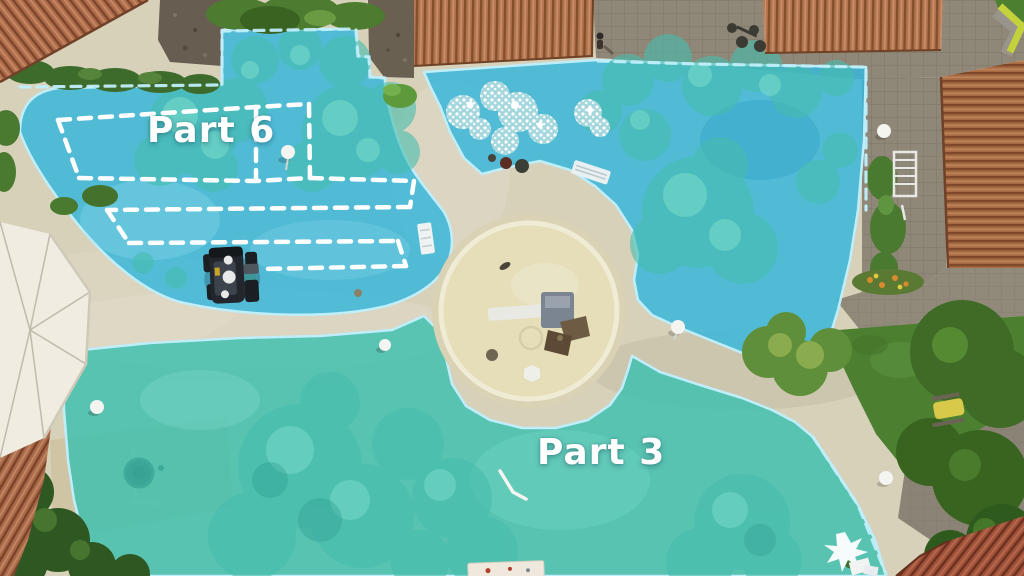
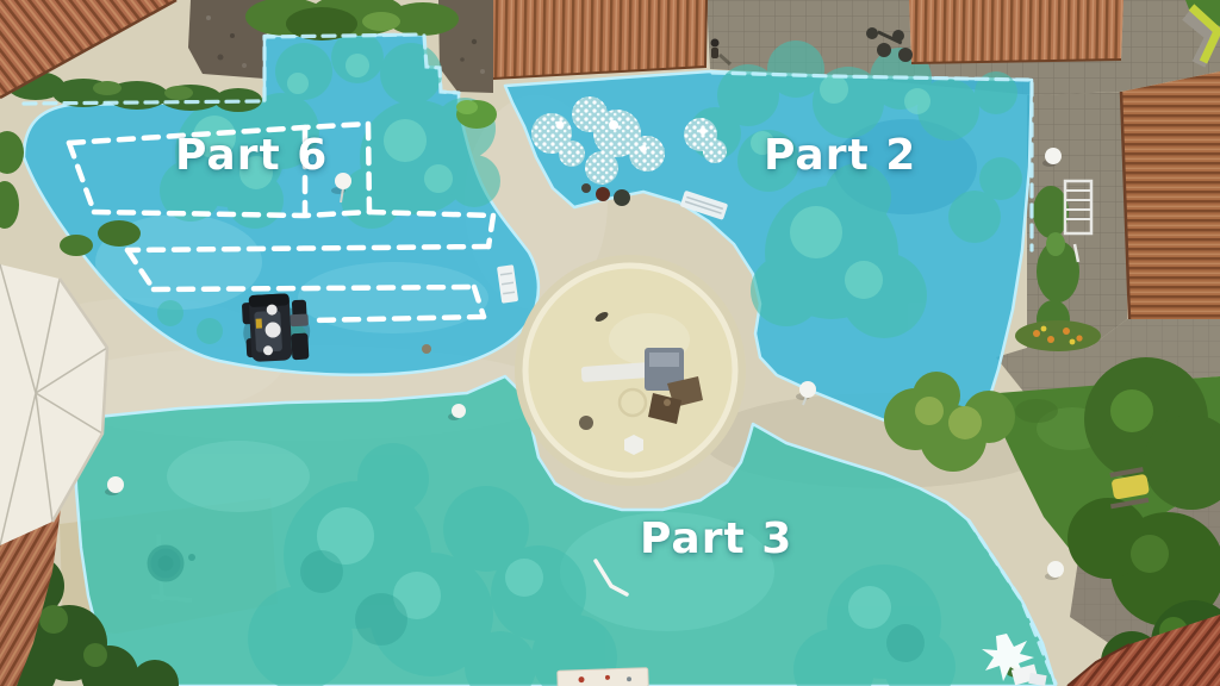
  Part 6
+ Part 2
  Part 3
